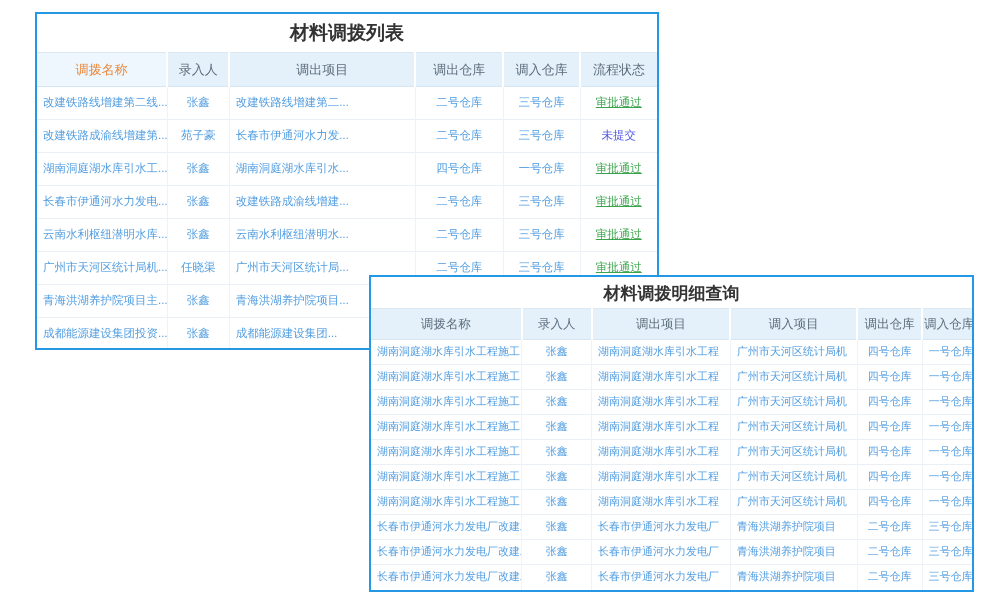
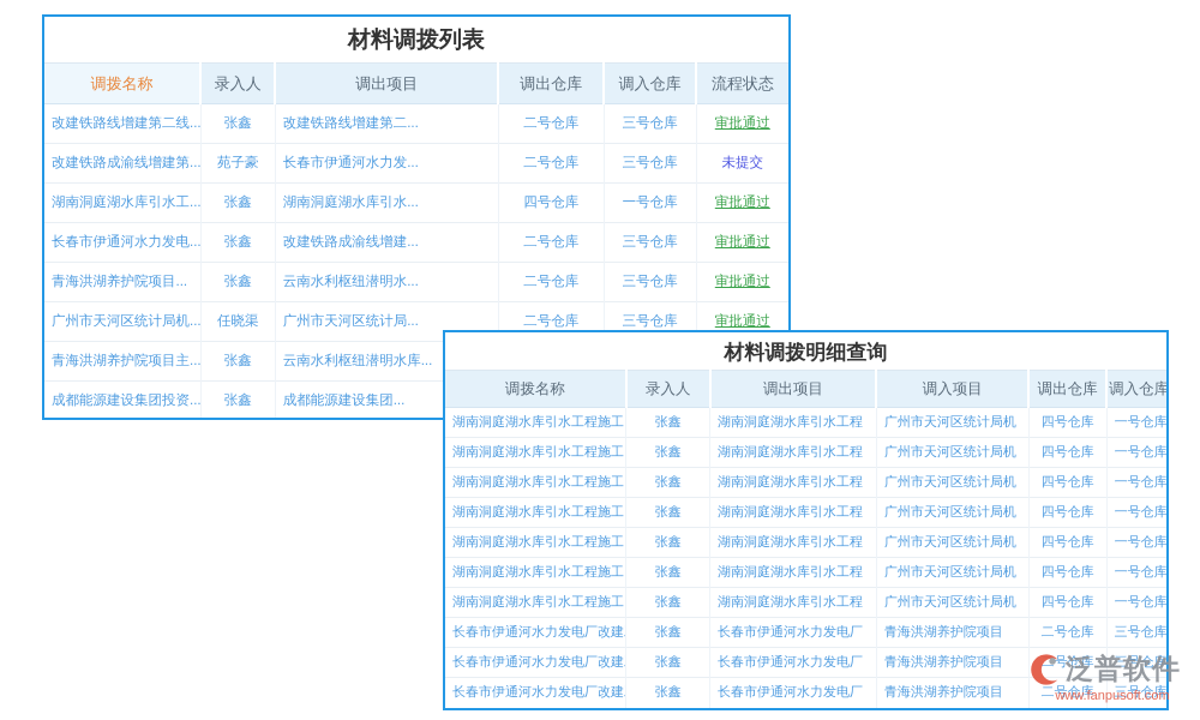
  材料调拨列表
  调拨名称	录入人	调出项目	调出仓库	调入仓库	流程状态
  改建铁路线增建第二线...	张鑫	改建铁路线增建第二...	二号仓库	三号仓库	审批通过
  改建铁路成渝线增建第...	苑子豪	长春市伊通河水力发...	二号仓库	三号仓库	未提交
  湖南洞庭湖水库引水工...	张鑫	湖南洞庭湖水库引水...	四号仓库	一号仓库	审批通过
  长春市伊通河水力发电...	张鑫	改建铁路成渝线增建...	二号仓库	三号仓库	审批通过
- 云南水利枢纽潜明水库...	张鑫	云南水利枢纽潜明水...	二号仓库	三号仓库	审批通过
+ 青海洪湖养护院项目...	张鑫	云南水利枢纽潜明水...	二号仓库	三号仓库	审批通过
  广州市天河区统计局机...	任晓渠	广州市天河区统计局...	二号仓库	三号仓库	审批通过
- 青海洪湖养护院项目主...	张鑫	青海洪湖养护院项目...
+ 青海洪湖养护院项目主...	张鑫	云南水利枢纽潜明水库...
  成都能源建设集团投资...	张鑫	成都能源建设集团...
  材料调拨明细查询
  调拨名称	录入人	调出项目	调入项目	调出仓库	调入仓库
  湖南洞庭湖水库引水工程施工	张鑫	湖南洞庭湖水库引水工程	广州市天河区统计局机	四号仓库	一号仓库
  湖南洞庭湖水库引水工程施工	张鑫	湖南洞庭湖水库引水工程	广州市天河区统计局机	四号仓库	一号仓库
  湖南洞庭湖水库引水工程施工	张鑫	湖南洞庭湖水库引水工程	广州市天河区统计局机	四号仓库	一号仓库
  湖南洞庭湖水库引水工程施工	张鑫	湖南洞庭湖水库引水工程	广州市天河区统计局机	四号仓库	一号仓库
  湖南洞庭湖水库引水工程施工	张鑫	湖南洞庭湖水库引水工程	广州市天河区统计局机	四号仓库	一号仓库
  湖南洞庭湖水库引水工程施工	张鑫	湖南洞庭湖水库引水工程	广州市天河区统计局机	四号仓库	一号仓库
  湖南洞庭湖水库引水工程施工	张鑫	湖南洞庭湖水库引水工程	广州市天河区统计局机	四号仓库	一号仓库
  长春市伊通河水力发电厂改建	张鑫	长春市伊通河水力发电厂	青海洪湖养护院项目	二号仓库	三号仓库
  长春市伊通河水力发电厂改建	张鑫	长春市伊通河水力发电厂	青海洪湖养护院项目	二号仓库	三号仓库
  长春市伊通河水力发电厂改建	张鑫	长春市伊通河水力发电厂	青海洪湖养护院项目	二号仓库	三号仓库
+ 泛普软件
+ www.fanpusoft.com
